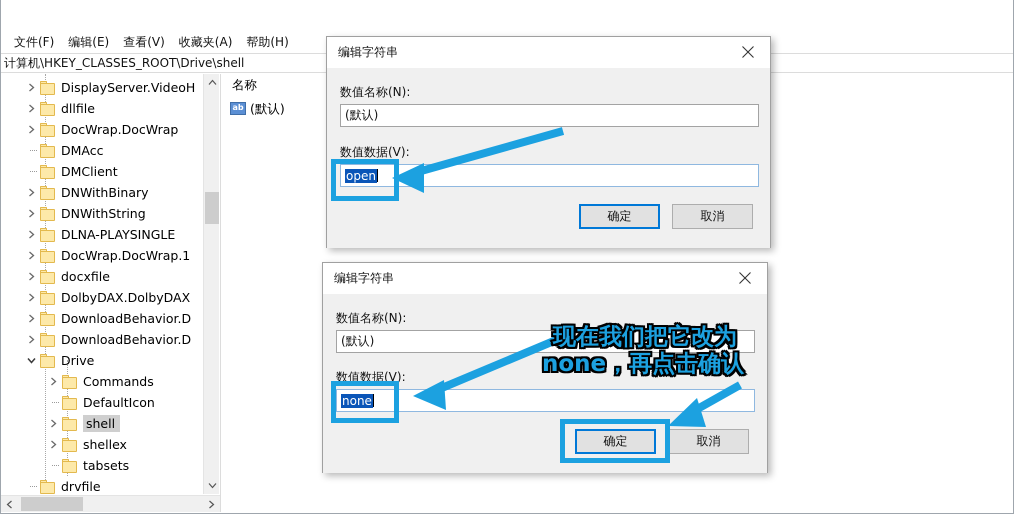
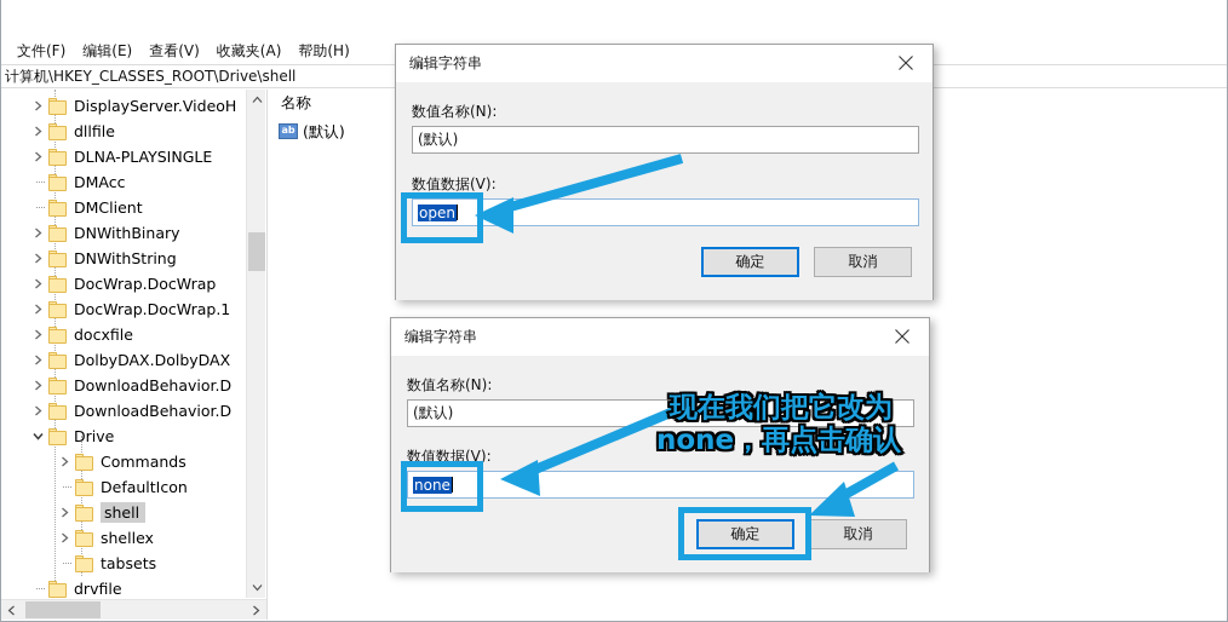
  文件(F)
  编辑(E)
  查看(V)
  收藏夹(A)
  帮助(H)
  计算机\HKEY_CLASSES_ROOT\Drive\shell
  DisplayServer.VideoH
  dllfile
- DocWrap.DocWrap
+ DLNA-PLAYSINGLE
  DMAcc
  DMClient
  DNWithBinary
  DNWithString
- DLNA-PLAYSINGLE
+ DocWrap.DocWrap
  DocWrap.DocWrap.1
  docxfile
  DolbyDAX.DolbyDAX
  DownloadBehavior.D
  DownloadBehavior.D
  Drive
  Commands
  DefaultIcon
  shell
  shellex
  tabsets
  drvfile
  名称
  ab
  (默认)
  编辑字符串
  数值名称(N):
  (默认)
  数值数据(V):
  open
  确定
  取消
  编辑字符串
  数值名称(N):
  (默认)
  数值数据(V):
  none
  确定
  取消
  现在我们把它改为
  none，再点击确认
